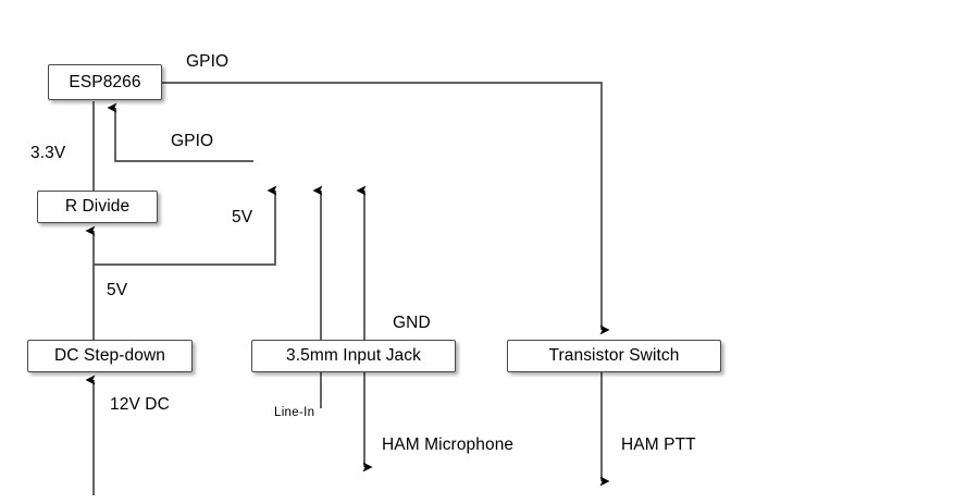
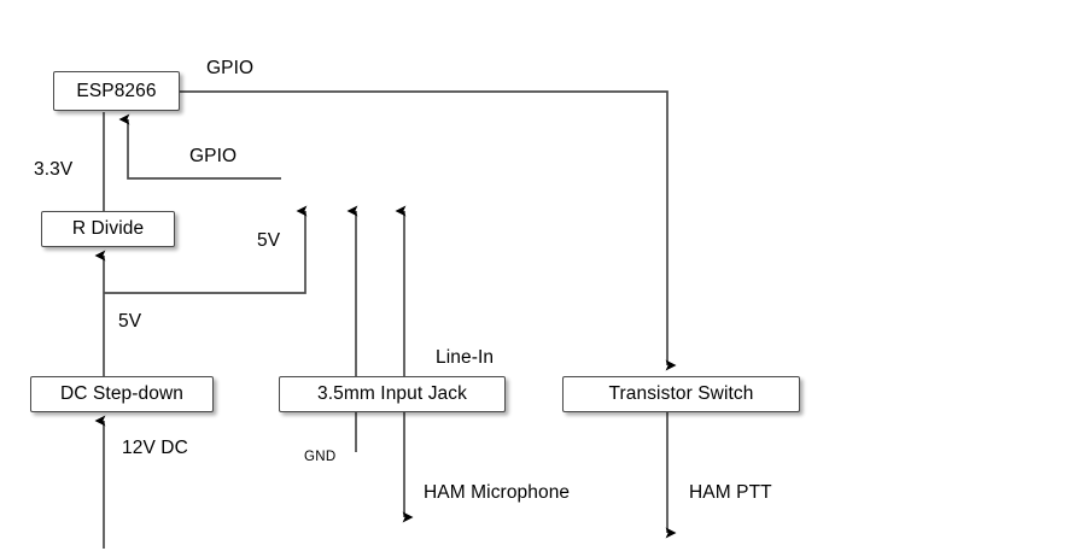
  ESP8266
  R Divide
  DC Step-down
  3.5mm Input Jack
  Transistor Switch
  GPIO
  GPIO
  3.3V
  5V
  5V
- GND
+ Line-In
  12V DC
- Line-In
+ GND
  HAM Microphone
  HAM PTT
